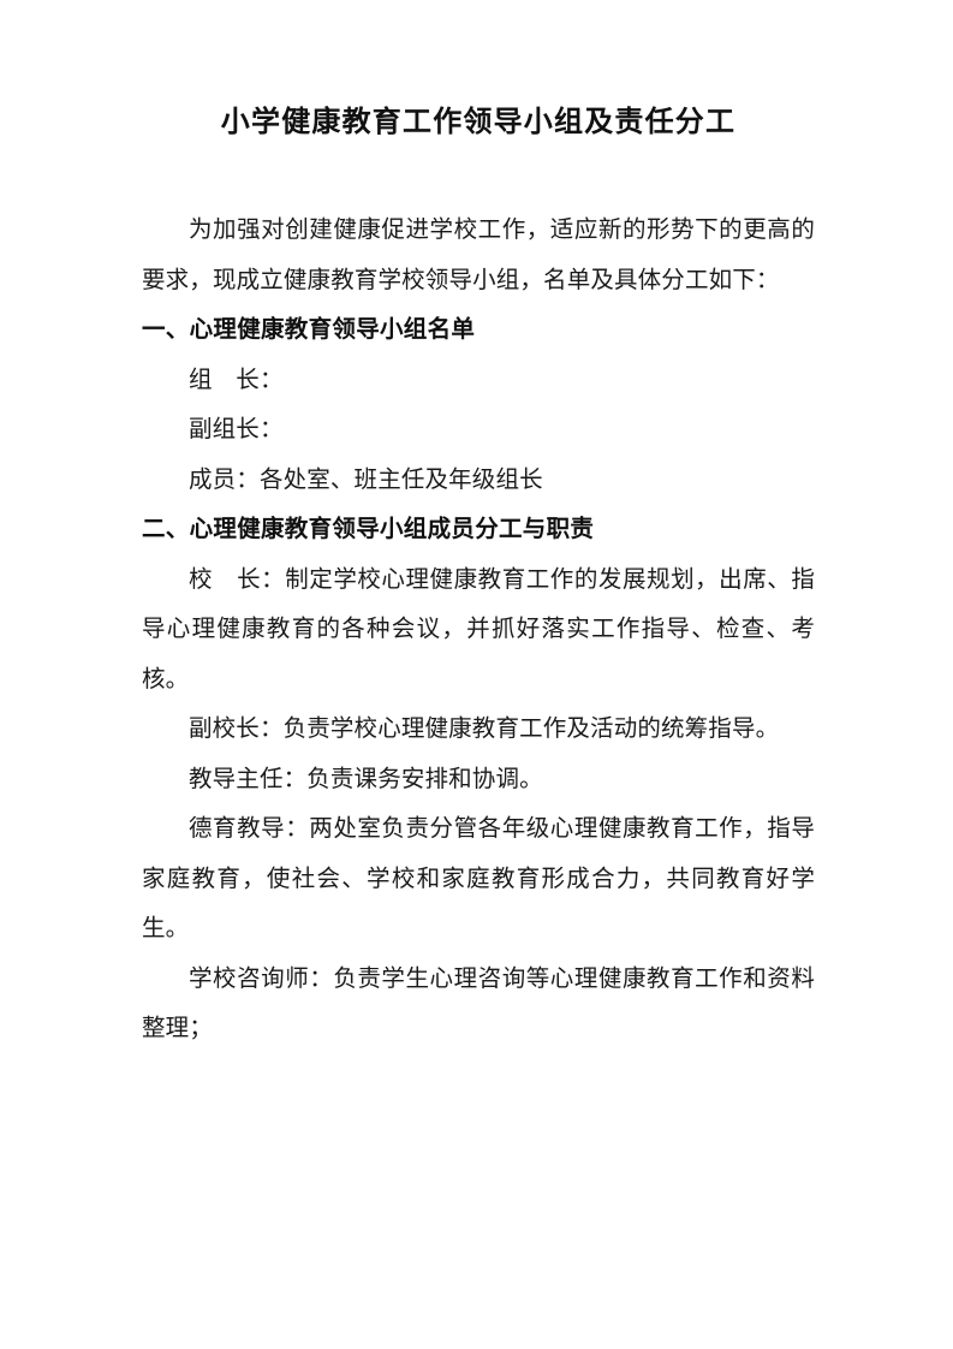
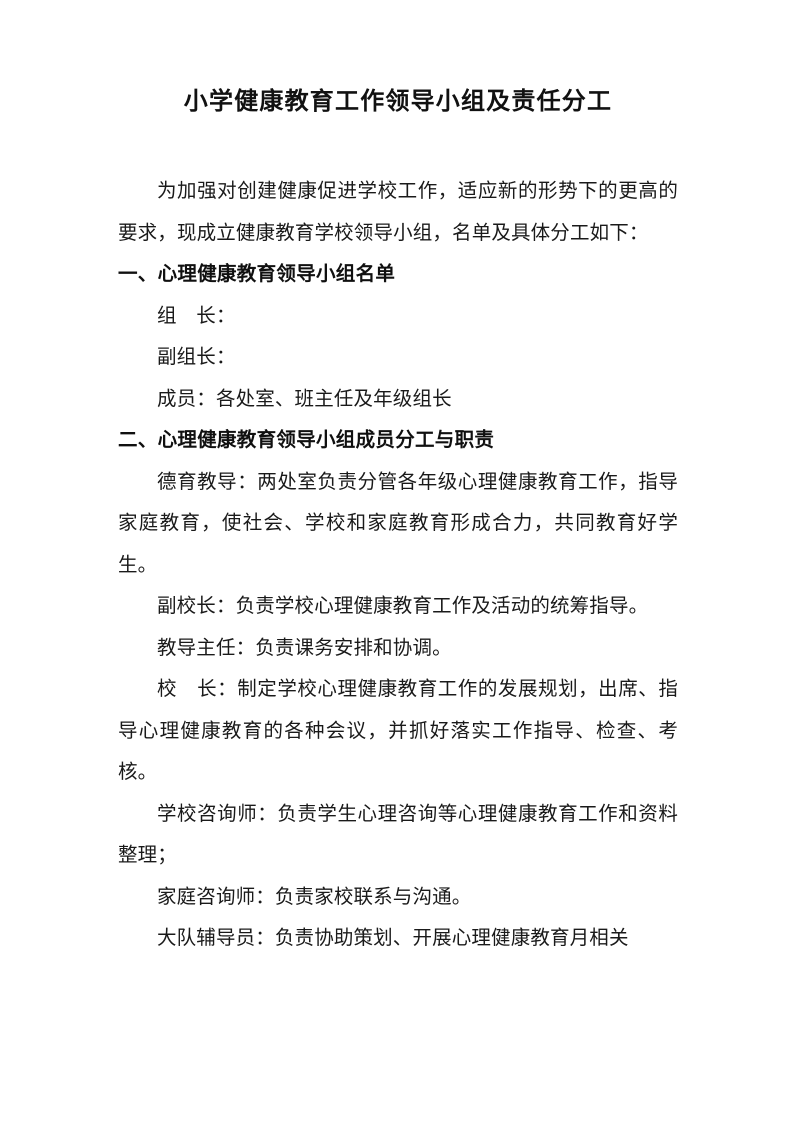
  小学健康教育工作领导小组及责任分工
  为加强对创建健康促进学校工作，适应新的形势下的更高的要求，现成立健康教育学校领导小组，名单及具体分工如下：
  一、心理健康教育领导小组名单
  组 长：
  副组长：
  成员：各处室、班主任及年级组长
  二、心理健康教育领导小组成员分工与职责
- 校 长：制定学校心理健康教育工作的发展规划，出席、指导心理健康教育的各种会议，并抓好落实工作指导、检查、考核。
+ 德育教导：两处室负责分管各年级心理健康教育工作，指导家庭教育，使社会、学校和家庭教育形成合力，共同教育好学生。
  副校长：负责学校心理健康教育工作及活动的统筹指导。
  教导主任：负责课务安排和协调。
- 德育教导：两处室负责分管各年级心理健康教育工作，指导家庭教育，使社会、学校和家庭教育形成合力，共同教育好学生。
+ 校 长：制定学校心理健康教育工作的发展规划，出席、指导心理健康教育的各种会议，并抓好落实工作指导、检查、考核。
  学校咨询师：负责学生心理咨询等心理健康教育工作和资料整理；
+ 家庭咨询师：负责家校联系与沟通。
+ 大队辅导员：负责协助策划、开展心理健康教育月相关
